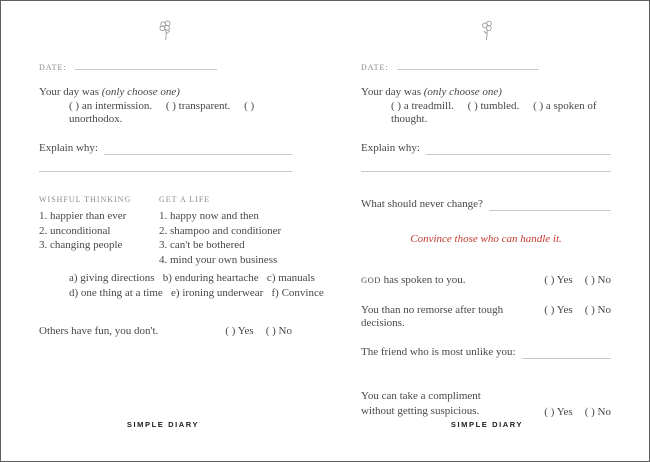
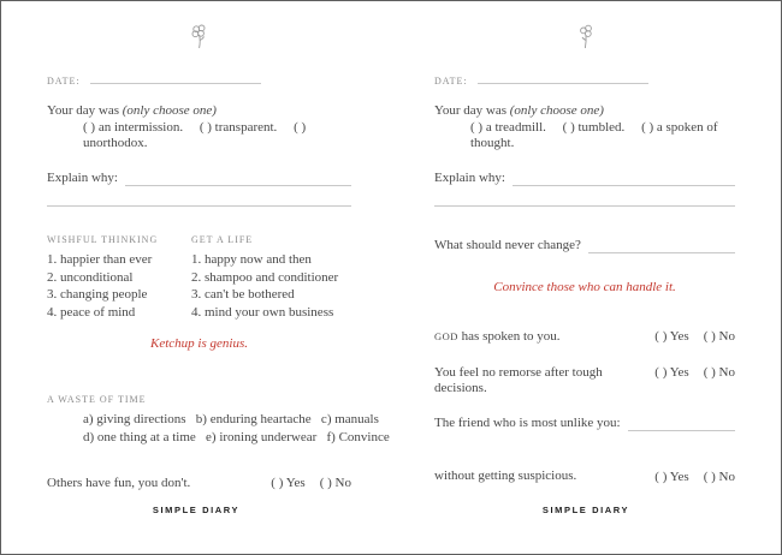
  DATE:
  Your day was (only choose one)
  ( ) an intermission. ( ) transparent. ( ) unorthodox.
  Explain why:
  WISHFUL THINKING
  1. happier than ever
  2. unconditional
  3. changing people
+ 4. peace of mind
  GET A LIFE
  1. happy now and then
  2. shampoo and conditioner
  3. can't be bothered
  4. mind your own business
+ Ketchup is genius.
+ A WASTE OF TIME
  a) giving directions b) enduring heartache c) manuals
  d) one thing at a time e) ironing underwear f) Convince
  Others have fun, you don't.
  ( ) Yes
  ( ) No
  SIMPLE DIARY
  DATE:
  Your day was (only choose one)
  ( ) a treadmill. ( ) tumbled. ( ) a spoken of thought.
  Explain why:
  What should never change?
  Convince those who can handle it.
  GOD has spoken to you.
  ( ) Yes
  ( ) No
- You than no remorse after tough decisions.
+ You feel no remorse after tough decisions.
  ( ) Yes
  ( ) No
  The friend who is most unlike you:
- You can take a compliment
  without getting suspicious.
  ( ) Yes
  ( ) No
  SIMPLE DIARY
